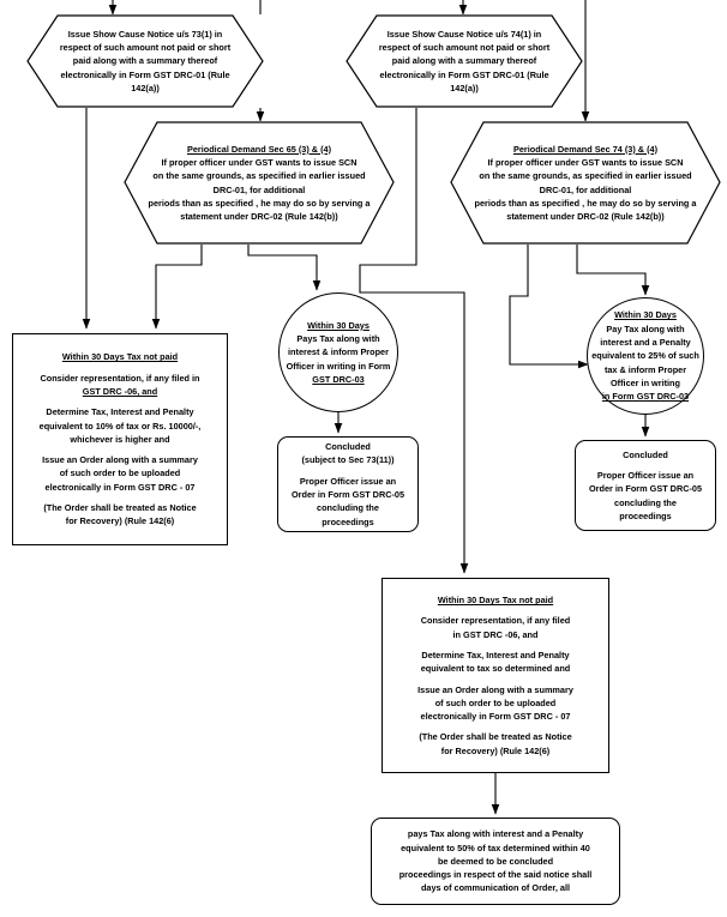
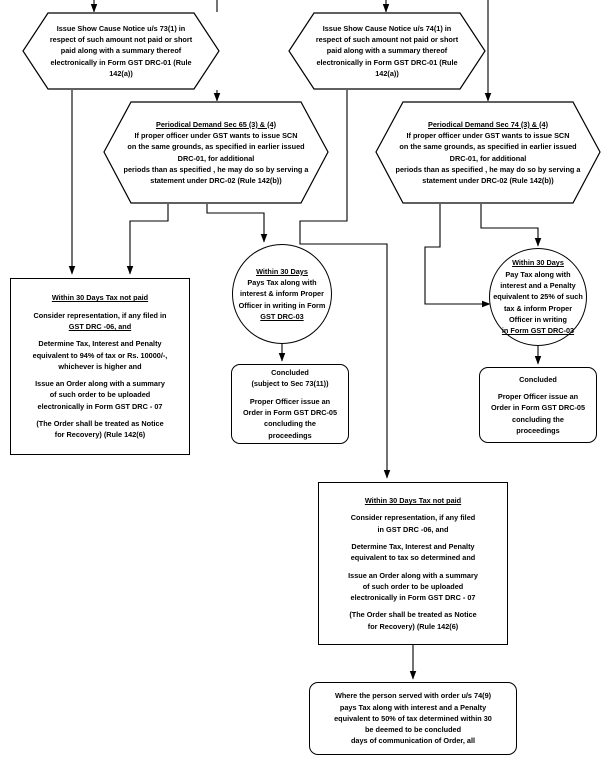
  Issue Show Cause Notice u/s 73(1) in
  respect of such amount not paid or short
  paid along with a summary thereof
  electronically in Form GST DRC-01 (Rule
  142(a))
  Issue Show Cause Notice u/s 74(1) in
  respect of such amount not paid or short
  paid along with a summary thereof
  electronically in Form GST DRC-01 (Rule
  142(a))
  Periodical Demand Sec 65 (3) & (4)
  If proper officer under GST wants to issue SCN
  on the same grounds, as specified in earlier issued
  DRC-01, for additional
  periods than as specified , he may do so by serving a
  statement under DRC-02 (Rule 142(b))
  Periodical Demand Sec 74 (3) & (4)
  If proper officer under GST wants to issue SCN
  on the same grounds, as specified in earlier issued
  DRC-01, for additional
  periods than as specified , he may do so by serving a
  statement under DRC-02 (Rule 142(b))
  Within 30 Days Tax not paid
  Consider representation, if any filed in
  GST DRC -06, and
  Determine Tax, Interest and Penalty
- equivalent to 10% of tax or Rs. 10000/-,
+ equivalent to 94% of tax or Rs. 10000/-,
  whichever is higher and
  Issue an Order along with a summary
  of such order to be uploaded
  electronically in Form GST DRC - 07
  (The Order shall be treated as Notice
  for Recovery) (Rule 142(6)
  Within 30 Days
  Pays Tax along with
  interest & inform Proper
  Officer in writing in Form
  GST DRC-03
  Concluded
  (subject to Sec 73(11))
  Proper Officer issue an
  Order in Form GST DRC-05
  concluding the
  proceedings
  Within 30 Days
  Pay Tax along with
  interest and a Penalty
  equivalent to 25% of such
  tax & inform Proper
  Officer in writing
  in Form GST DRC-03
  Concluded
  Proper Officer issue an
  Order in Form GST DRC-05
  concluding the
  proceedings
  Within 30 Days Tax not paid
  Consider representation, if any filed
  in GST DRC -06, and
  Determine Tax, Interest and Penalty
  equivalent to tax so determined and
  Issue an Order along with a summary
  of such order to be uploaded
  electronically in Form GST DRC - 07
  (The Order shall be treated as Notice
  for Recovery) (Rule 142(6)
+ Where the person served with order u/s 74(9)
  pays Tax along with interest and a Penalty
- equivalent to 50% of tax determined within 40
+ equivalent to 50% of tax determined within 30
  be deemed to be concluded
- proceedings in respect of the said notice shall
  days of communication of Order, all
